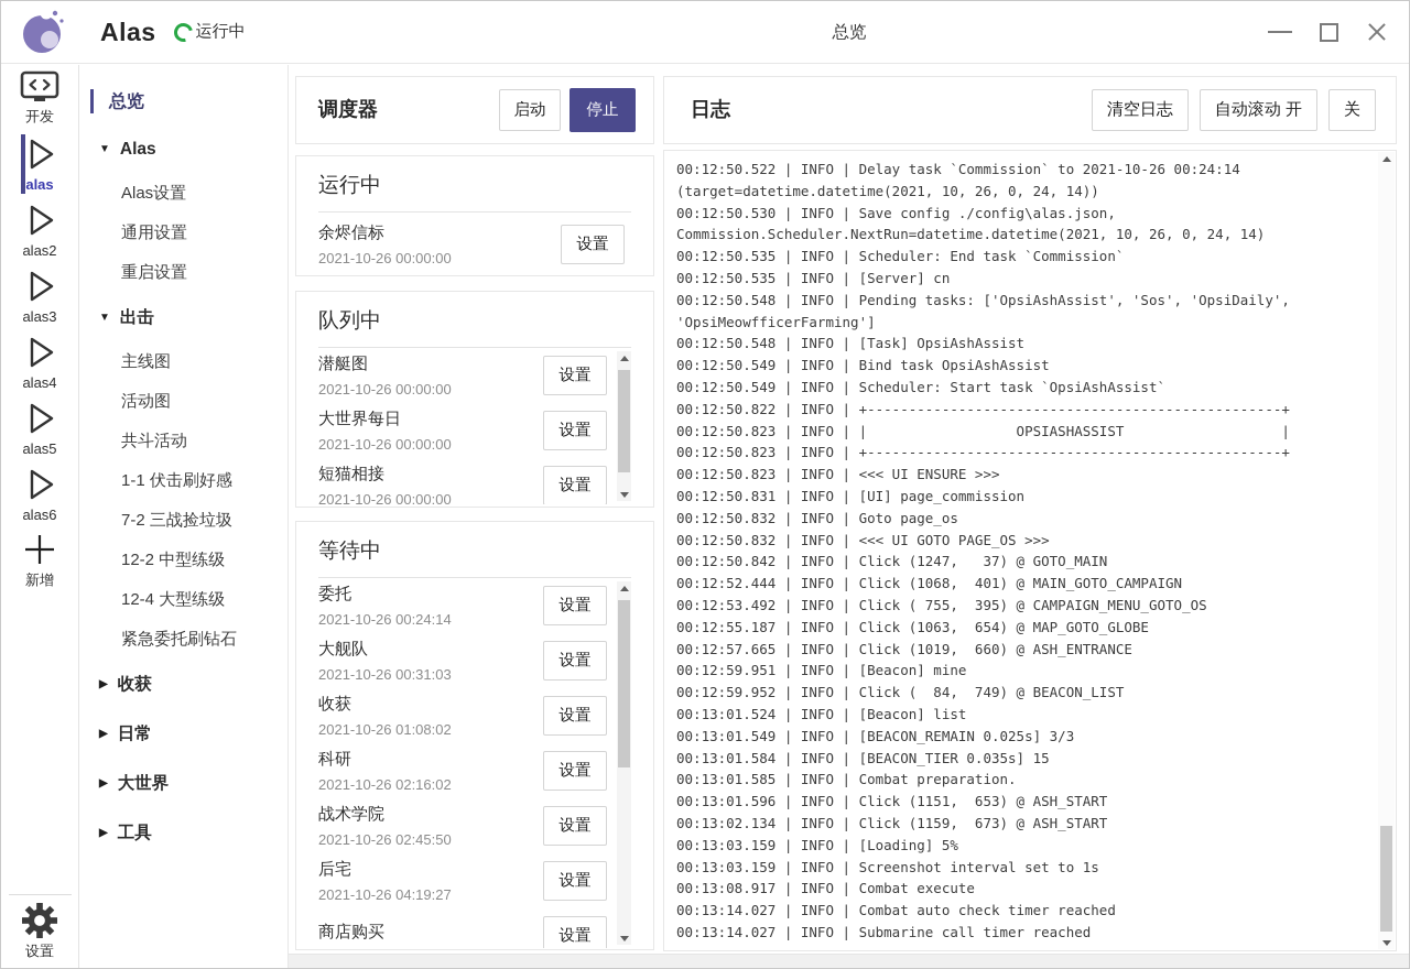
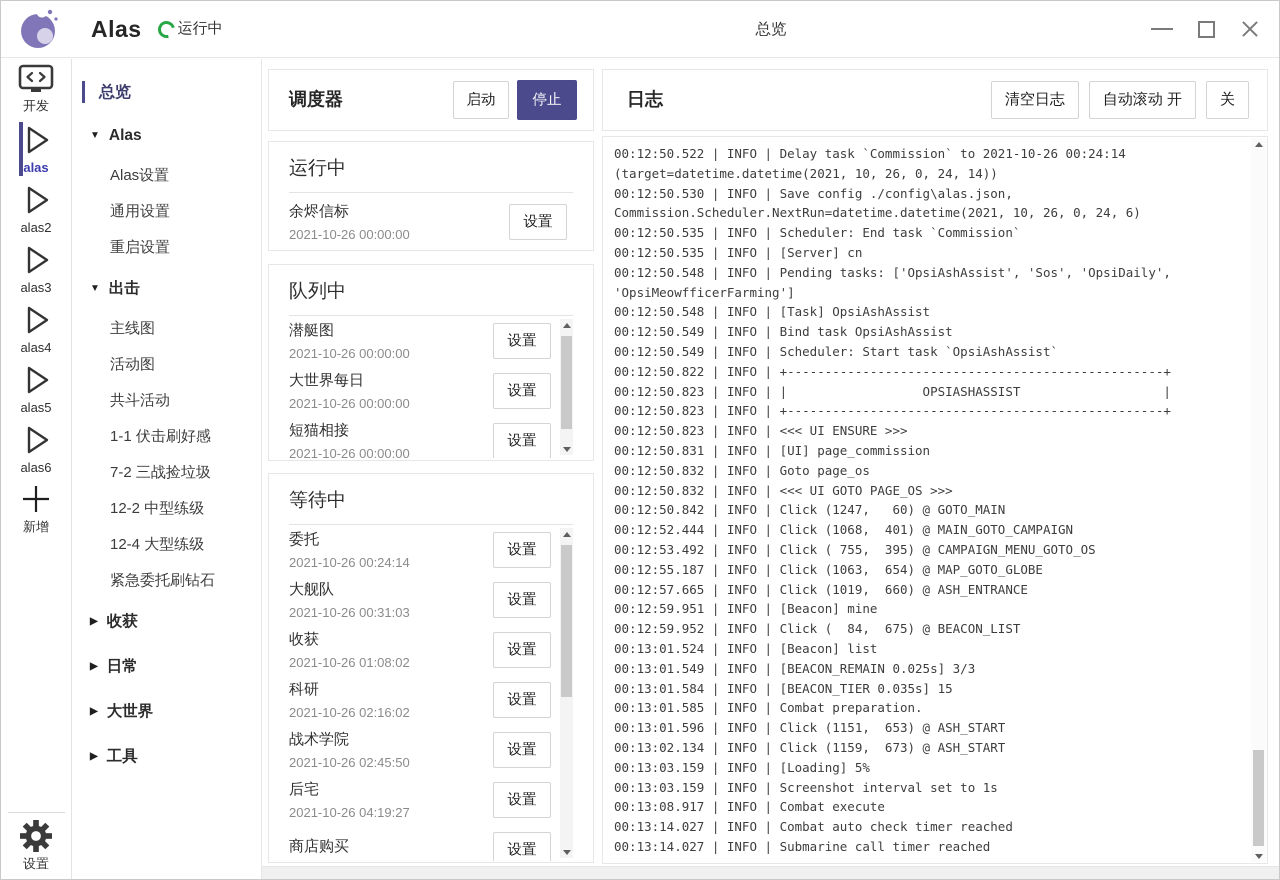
  Alas
  运行中
  总览
  开发
  alas
  alas2
  alas3
  alas4
  alas5
  alas6
  新增
  设置
  总览
  ▼
  Alas
  Alas设置
  通用设置
  重启设置
  ▼
  出击
  主线图
  活动图
  共斗活动
  1-1 伏击刷好感
  7-2 三战捡垃圾
  12-2 中型练级
  12-4 大型练级
  紧急委托刷钻石
  ▶
  收获
  ▶
  日常
  ▶
  大世界
  ▶
  工具
  调度器
  启动
  停止
  运行中
  余烬信标
  2021-10-26 00:00:00
  设置
  队列中
  潜艇图
  2021-10-26 00:00:00
  设置
  大世界每日
  2021-10-26 00:00:00
  设置
  短猫相接
  2021-10-26 00:00:00
  设置
  等待中
  委托
  2021-10-26 00:24:14
  设置
  大舰队
  2021-10-26 00:31:03
  设置
  收获
  2021-10-26 01:08:02
  设置
  科研
  2021-10-26 02:16:02
  设置
  战术学院
  2021-10-26 02:45:50
  设置
  后宅
  2021-10-26 04:19:27
  设置
  商店购买
  设置
  日志
  清空日志
  自动滚动 开
  关
  00:12:50.522 | INFO | Delay task `Commission` to 2021-10-26 00:24:14
  (target=datetime.datetime(2021, 10, 26, 0, 24, 14))
  00:12:50.530 | INFO | Save config ./config\alas.json,
- Commission.Scheduler.NextRun=datetime.datetime(2021, 10, 26, 0, 24, 14)
+ Commission.Scheduler.NextRun=datetime.datetime(2021, 10, 26, 0, 24, 6)
  00:12:50.535 | INFO | Scheduler: End task `Commission`
  00:12:50.535 | INFO | [Server] cn
  00:12:50.548 | INFO | Pending tasks: ['OpsiAshAssist', 'Sos', 'OpsiDaily',
  'OpsiMeowfficerFarming']
  00:12:50.548 | INFO | [Task] OpsiAshAssist
  00:12:50.549 | INFO | Bind task OpsiAshAssist
  00:12:50.549 | INFO | Scheduler: Start task `OpsiAshAssist`
  00:12:50.822 | INFO | +--------------------------------------------------+
  00:12:50.823 | INFO | | OPSIASHASSIST |
  00:12:50.823 | INFO | +--------------------------------------------------+
  00:12:50.823 | INFO | <<< UI ENSURE >>>
  00:12:50.831 | INFO | [UI] page_commission
  00:12:50.832 | INFO | Goto page_os
  00:12:50.832 | INFO | <<< UI GOTO PAGE_OS >>>
- 00:12:50.842 | INFO | Click (1247, 37) @ GOTO_MAIN
+ 00:12:50.842 | INFO | Click (1247, 60) @ GOTO_MAIN
  00:12:52.444 | INFO | Click (1068, 401) @ MAIN_GOTO_CAMPAIGN
  00:12:53.492 | INFO | Click ( 755, 395) @ CAMPAIGN_MENU_GOTO_OS
  00:12:55.187 | INFO | Click (1063, 654) @ MAP_GOTO_GLOBE
  00:12:57.665 | INFO | Click (1019, 660) @ ASH_ENTRANCE
  00:12:59.951 | INFO | [Beacon] mine
- 00:12:59.952 | INFO | Click ( 84, 749) @ BEACON_LIST
+ 00:12:59.952 | INFO | Click ( 84, 675) @ BEACON_LIST
  00:13:01.524 | INFO | [Beacon] list
  00:13:01.549 | INFO | [BEACON_REMAIN 0.025s] 3/3
  00:13:01.584 | INFO | [BEACON_TIER 0.035s] 15
  00:13:01.585 | INFO | Combat preparation.
  00:13:01.596 | INFO | Click (1151, 653) @ ASH_START
  00:13:02.134 | INFO | Click (1159, 673) @ ASH_START
  00:13:03.159 | INFO | [Loading] 5%
  00:13:03.159 | INFO | Screenshot interval set to 1s
  00:13:08.917 | INFO | Combat execute
  00:13:14.027 | INFO | Combat auto check timer reached
  00:13:14.027 | INFO | Submarine call timer reached
